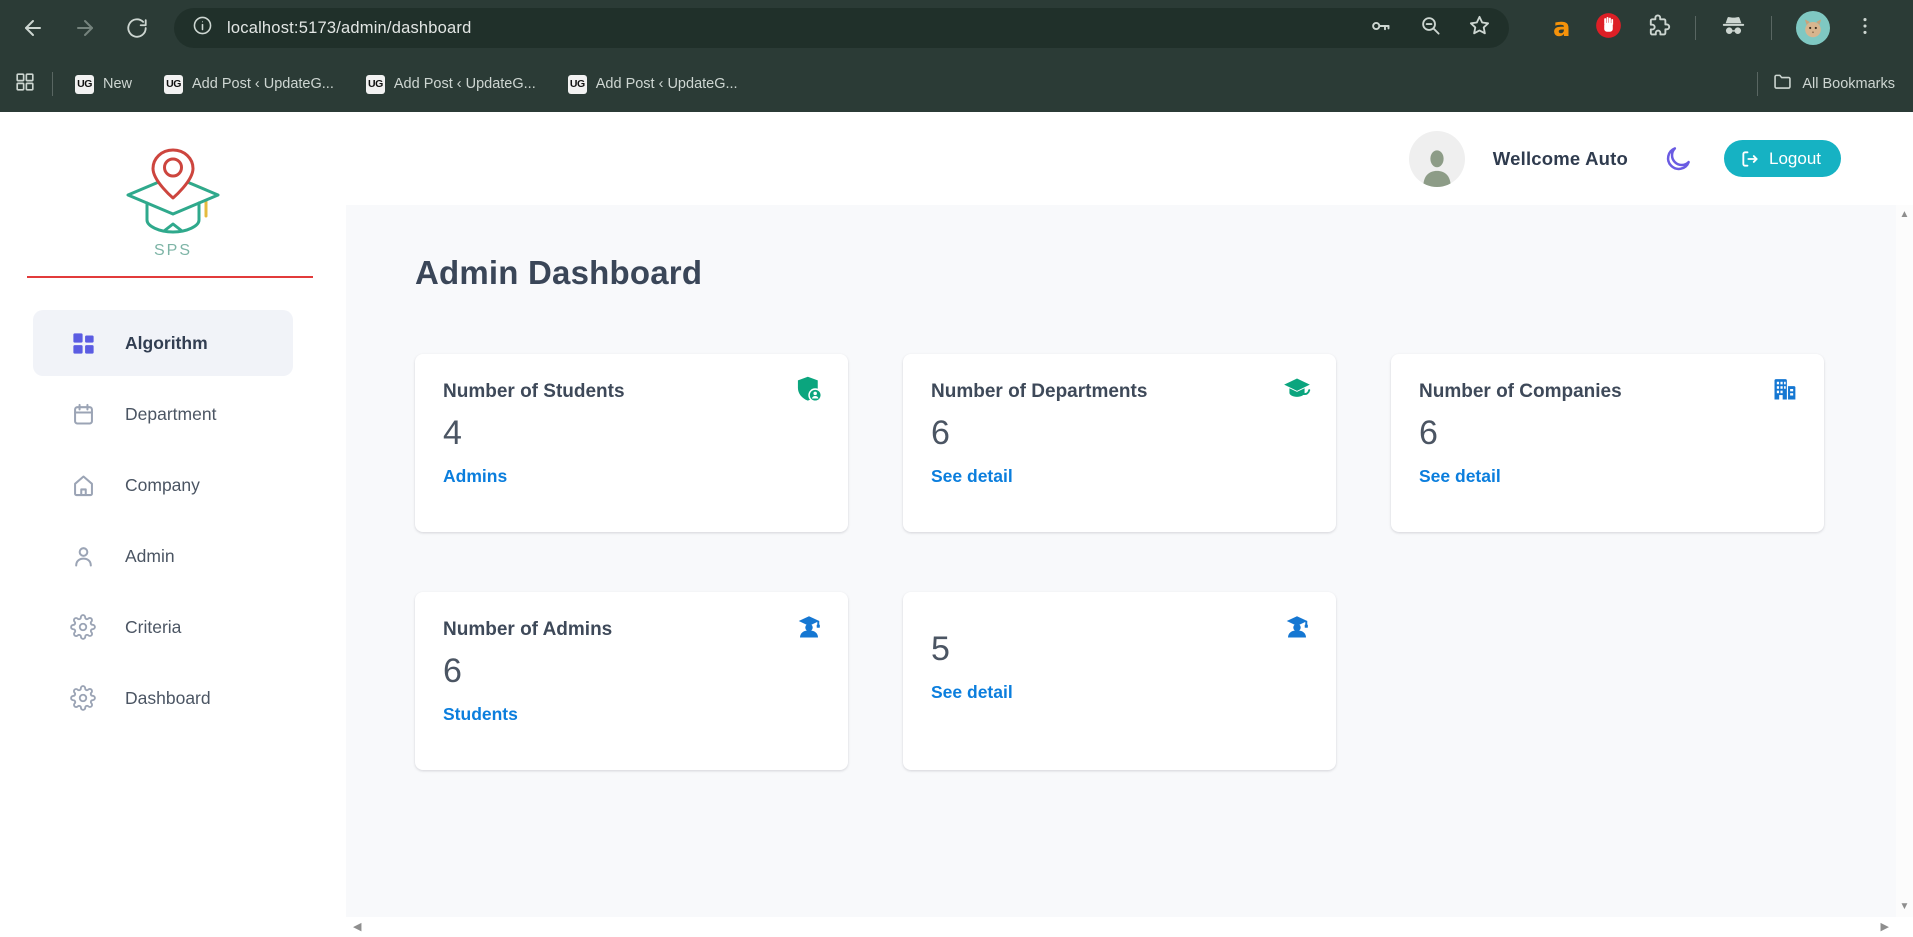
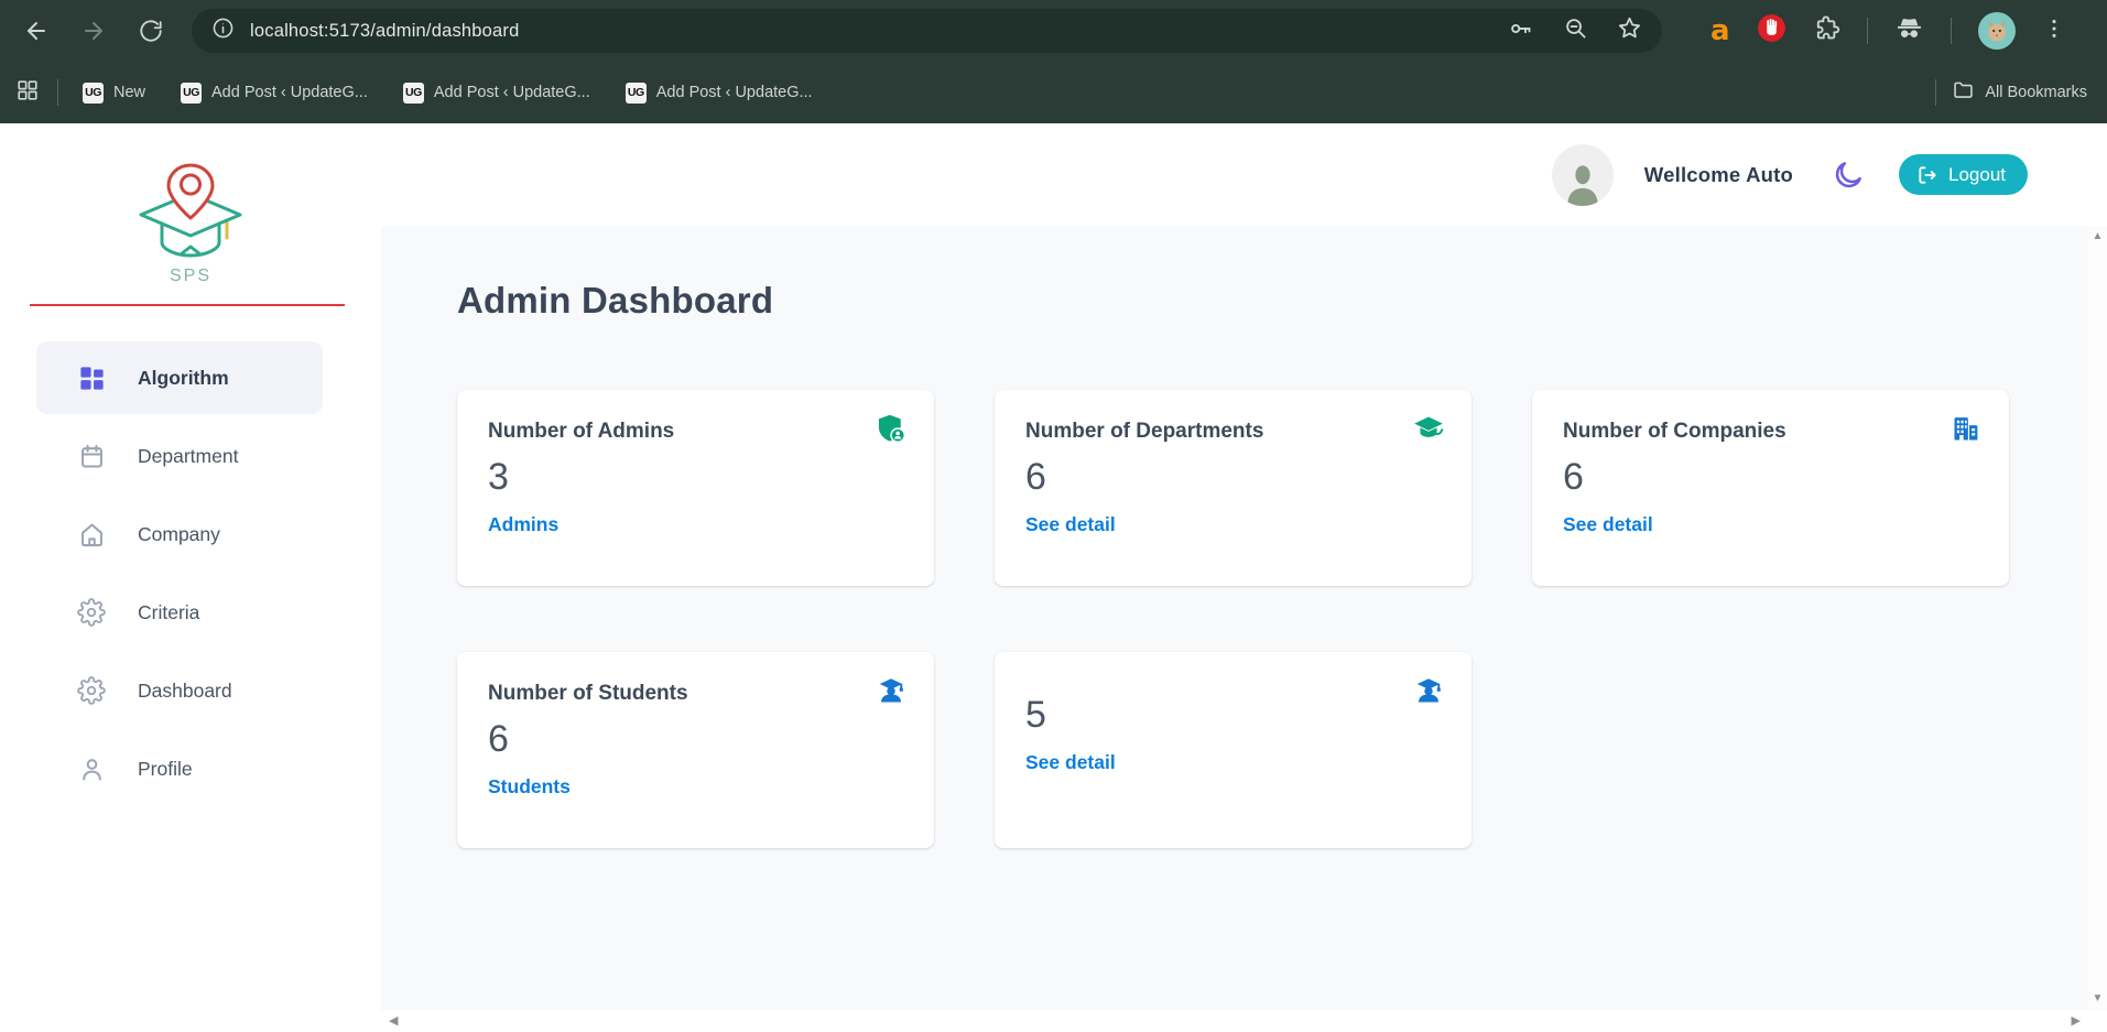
  localhost:5173/admin/dashboard
  a
  UG
  New
  UG
  Add Post ‹ UpdateG...
  UG
  Add Post ‹ UpdateG...
  UG
  Add Post ‹ UpdateG...
  All Bookmarks
  SPS
  Algorithm
  Department
  Company
- Admin
  Criteria
  Dashboard
+ Profile
  Wellcome Auto
  Logout
  Admin Dashboard
- Number of Students
+ Number of Admins
- 4
+ 3
  Admins
  Number of Departments
  6
  See detail
  Number of Companies
  6
  See detail
- Number of Admins
+ Number of Students
  6
  Students
  5
  See detail
  ▲
  ▼
  ◀
  ▶
